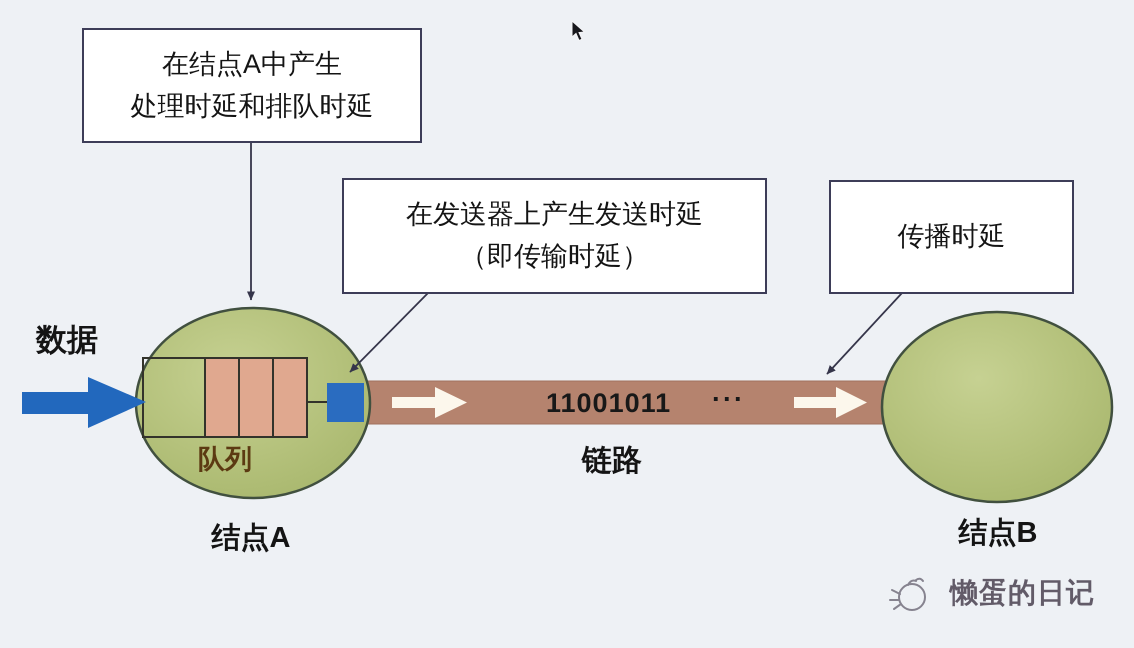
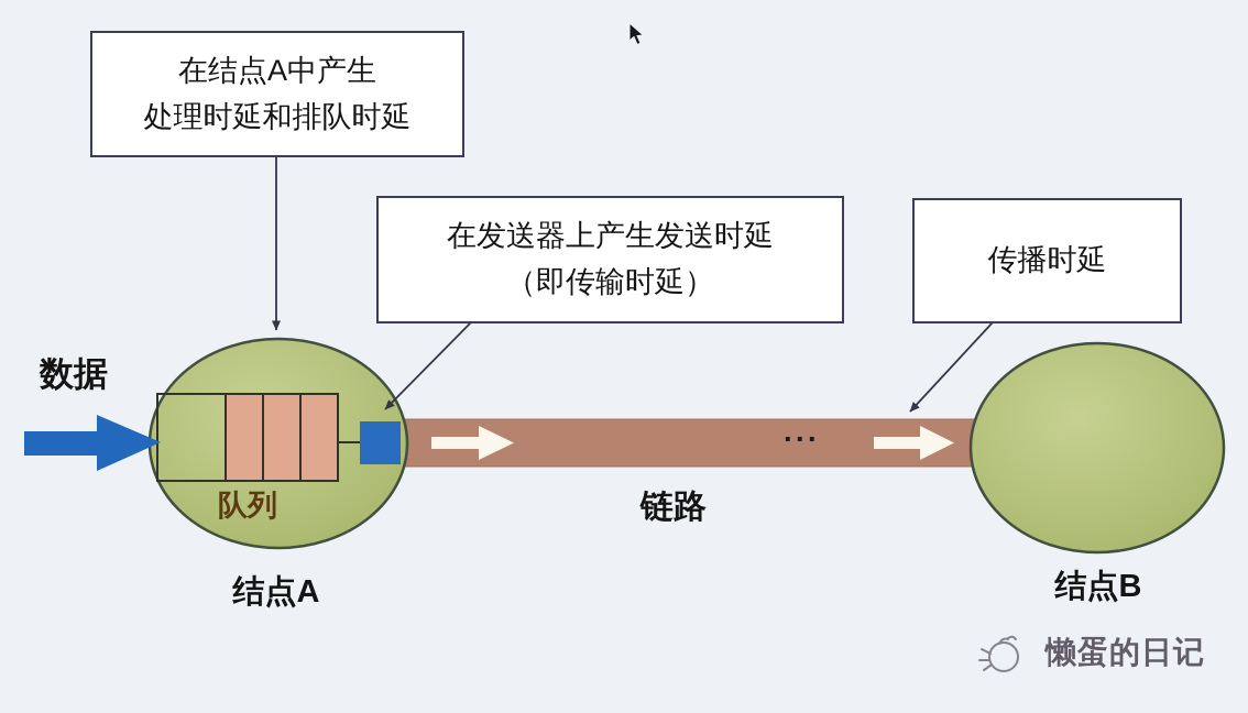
  在结点A中产生
  处理时延和排队时延
  在发送器上产生发送时延
  （即传输时延）
  传播时延
  数据
  队列
  结点A
  结点B
  链路
- 11001011
  ···
  懒蛋的日记
